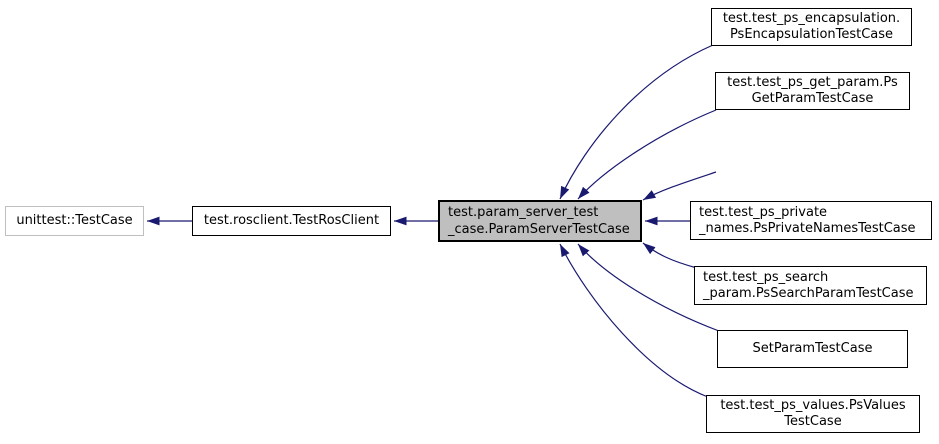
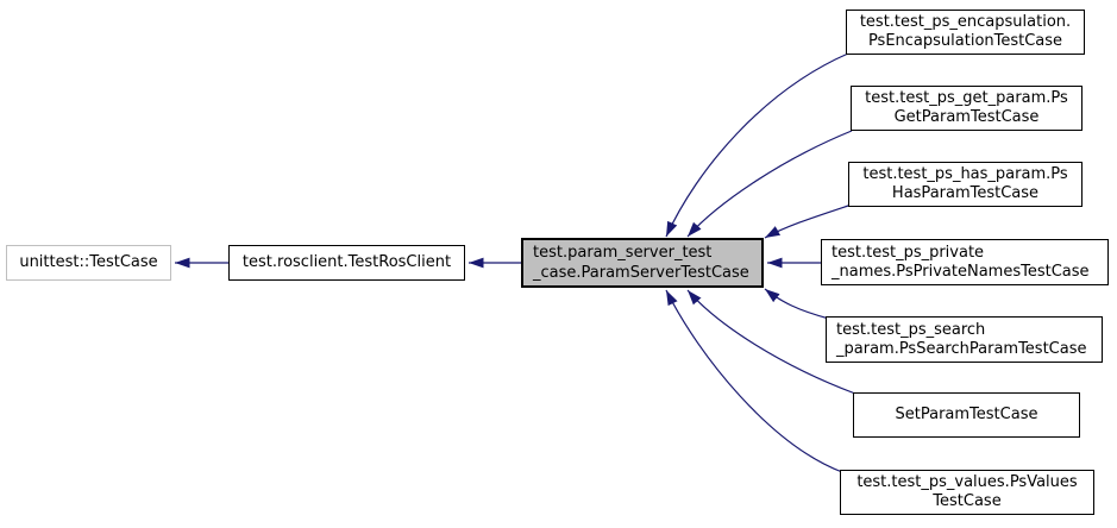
  unittest::TestCase
  test.rosclient.TestRosClient
  test.param_server_test
  _case.ParamServerTestCase
  test.test_ps_encapsulation.
  PsEncapsulationTestCase
  test.test_ps_get_param.Ps
  GetParamTestCase
+ test.test_ps_has_param.Ps
+ HasParamTestCase
  test.test_ps_private
  _names.PsPrivateNamesTestCase
  test.test_ps_search
  _param.PsSearchParamTestCase
  SetParamTestCase
  test.test_ps_values.PsValues
  TestCase
